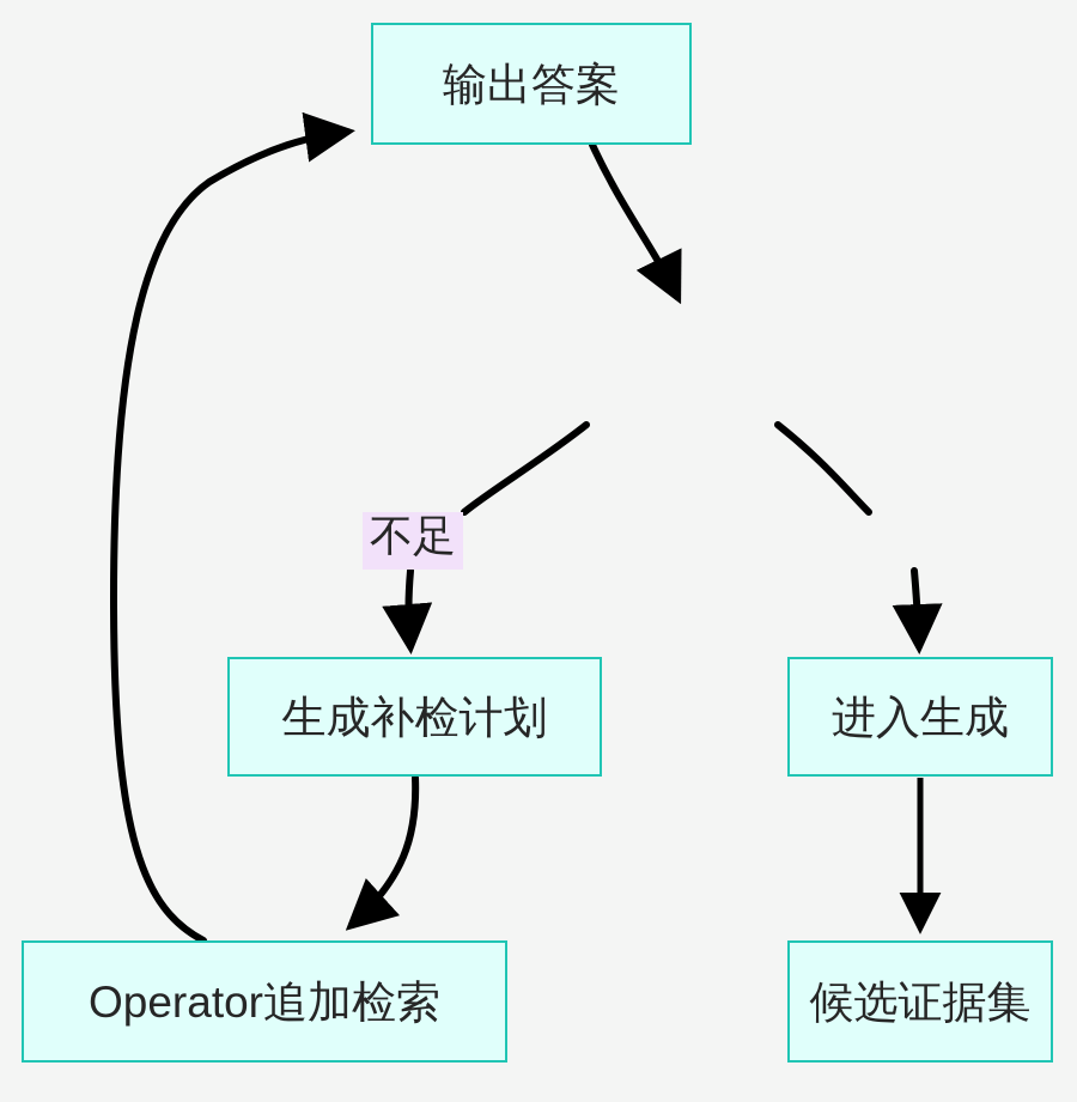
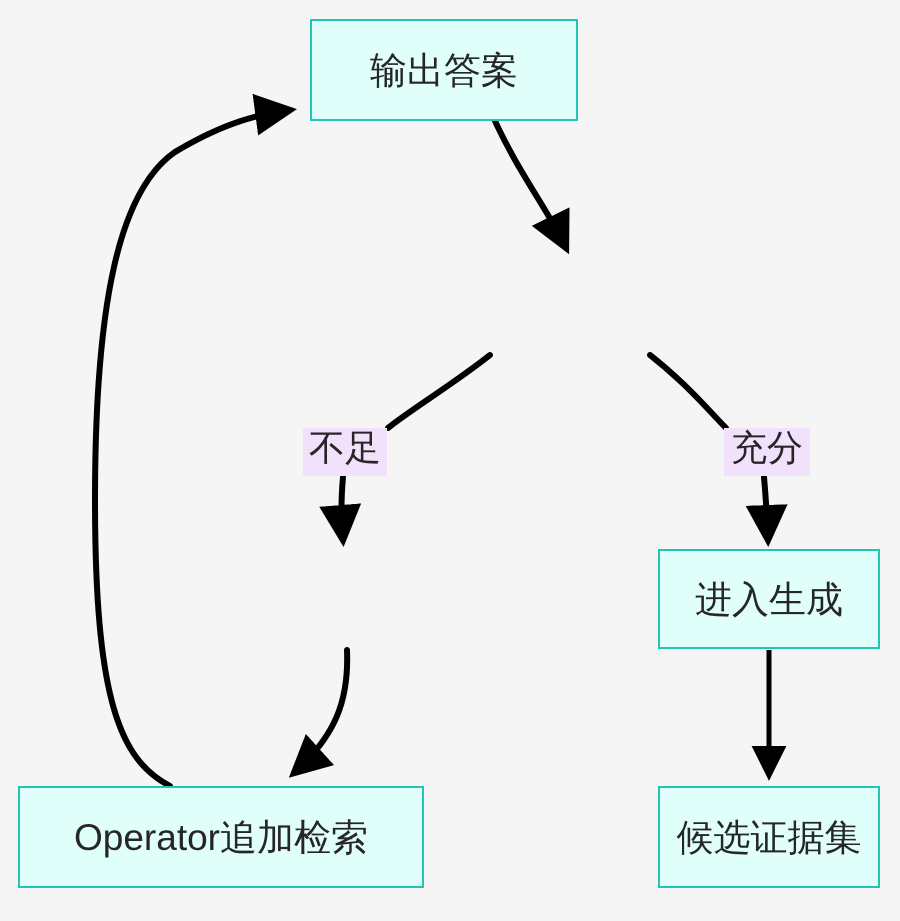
  输出答案
- 生成补检计划
  进入生成
  Operator追加检索
  候选证据集
  不足
+ 充分
